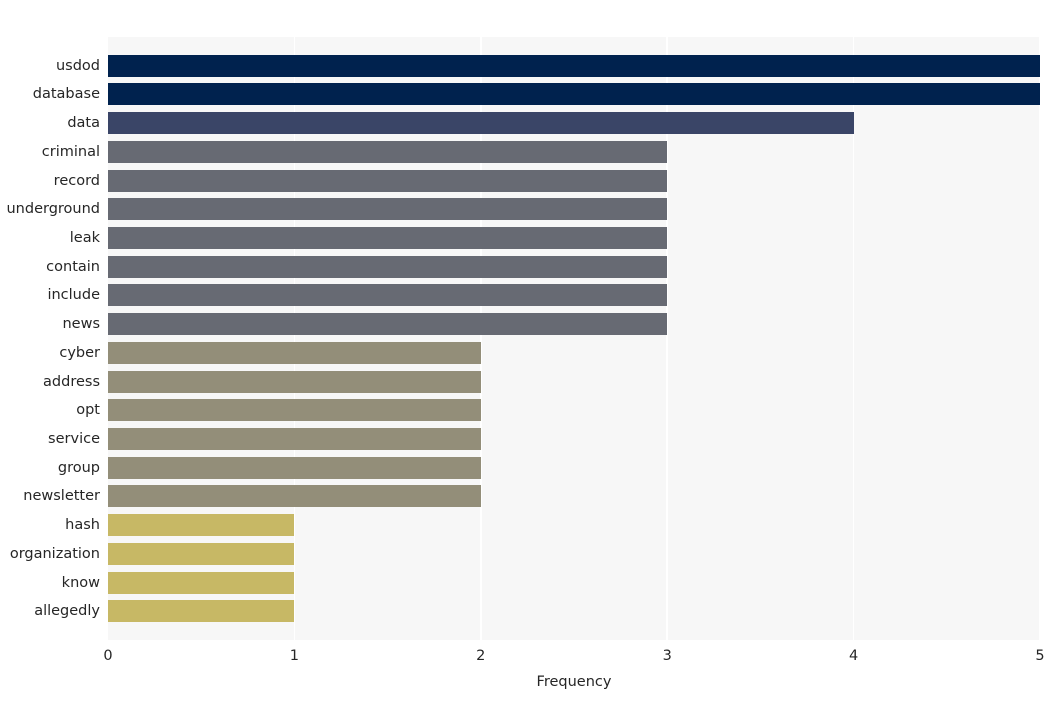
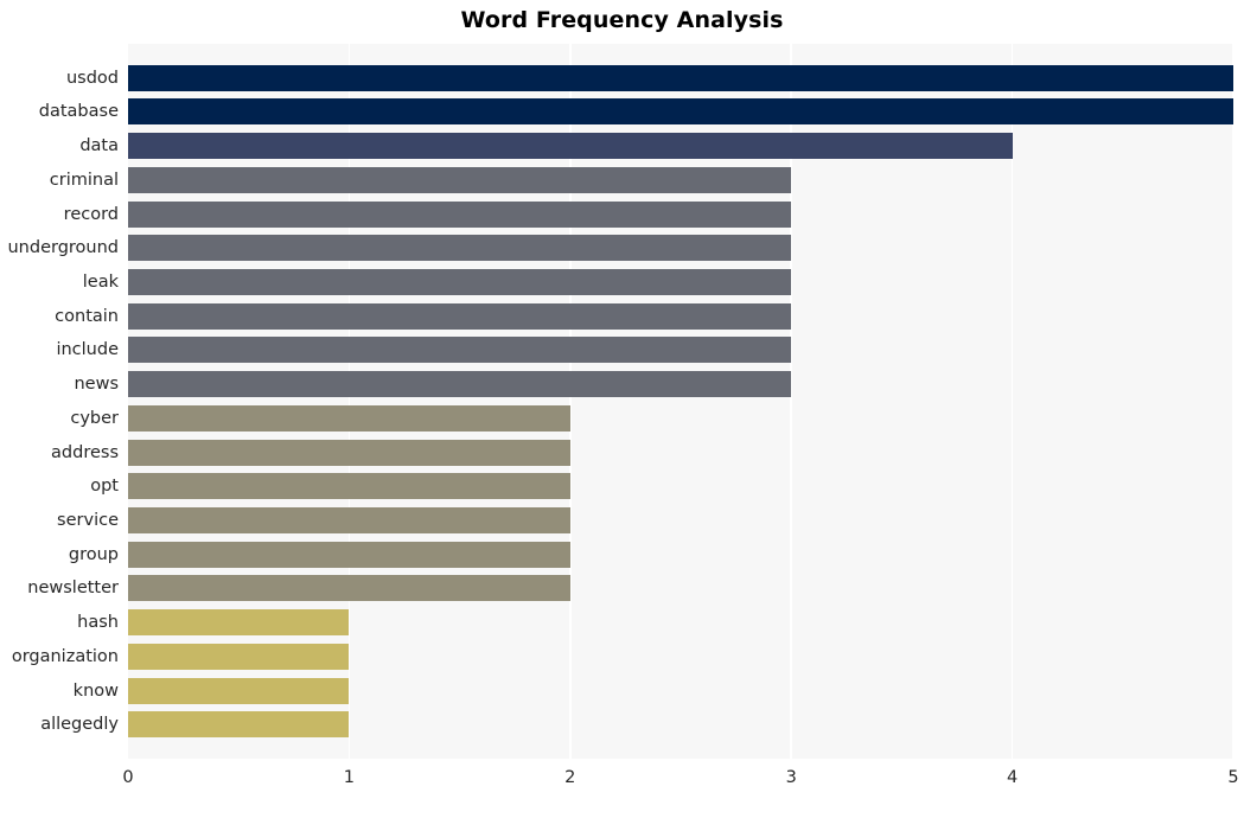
+ Word Frequency Analysis
  usdod
  database
  data
  criminal
  record
  underground
  leak
  contain
  include
  news
  cyber
  address
  opt
  service
  group
  newsletter
  hash
  organization
  know
  allegedly
  0
  1
  2
  3
  4
  5
- Frequency
